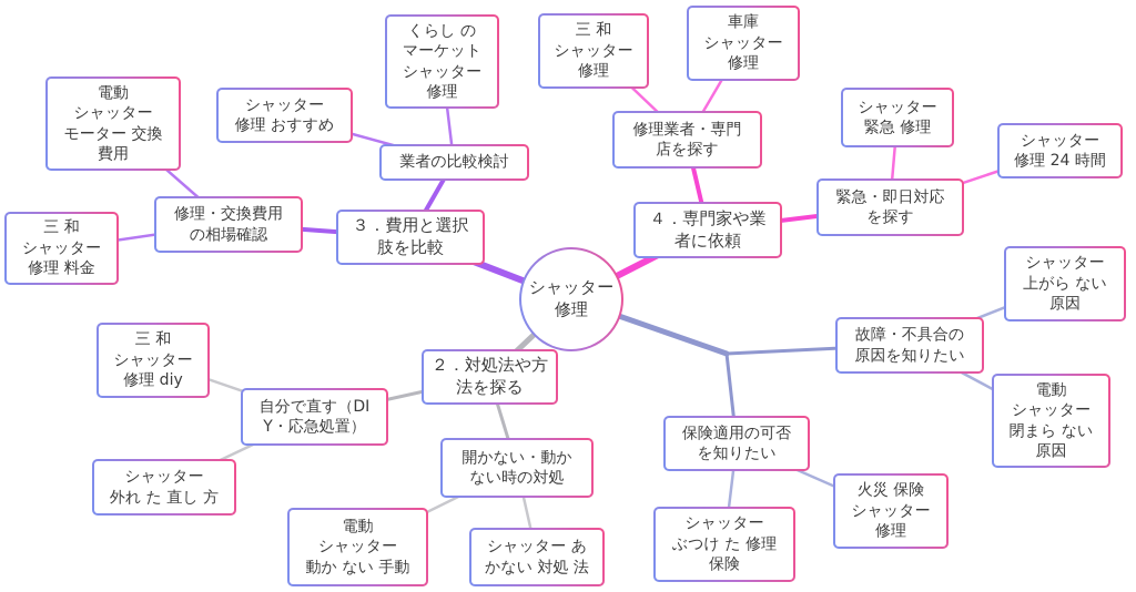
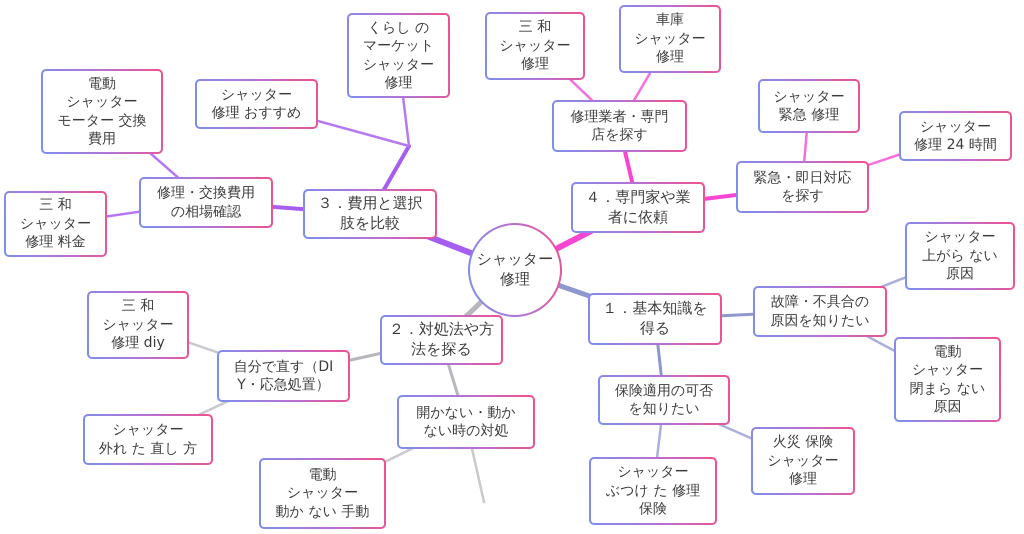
  シャッター
  修理
+ １．基本知識を
+ 得る
  ２．対処法や方
  法を探る
  ３．費用と選択
  肢を比較
  ４．専門家や業
  者に依頼
  故障・不具合の
  原因を知りたい
  保険適用の可否
  を知りたい
  シャッター
  上がら ない
  原因
  電動
  シャッター
  閉まら ない
  原因
  シャッター
  ぶつけ た 修理
  保険
  火災 保険
  シャッター
  修理
  自分で直す（DI
  Y・応急処置）
  開かない・動か
  ない時の対処
  三 和
  シャッター
  修理 diy
  シャッター
  外れ た 直し 方
  電動
  シャッター
  動か ない 手動
- シャッター あ
- かない 対処 法
- 業者の比較検討
  修理・交換費用
  の相場確認
  くらし の
  マーケット
  シャッター
  修理
  シャッター
  修理 おすすめ
  電動
  シャッター
  モーター 交換
  費用
  三 和
  シャッター
  修理 料金
  修理業者・専門
  店を探す
  緊急・即日対応
  を探す
  三 和
  シャッター
  修理
  車庫
  シャッター
  修理
  シャッター
  緊急 修理
  シャッター
  修理 24 時間
